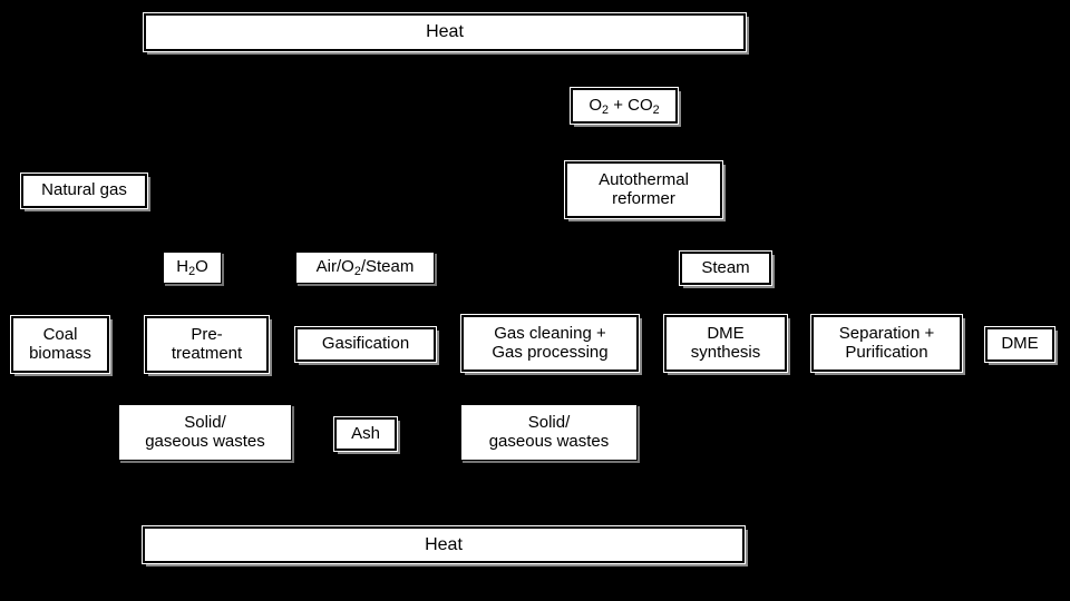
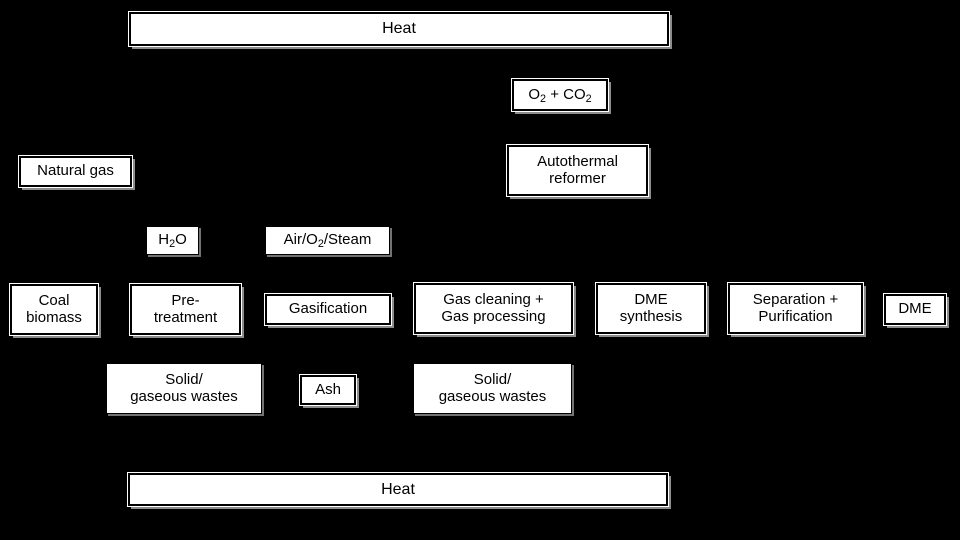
  Heat
  O2 + CO2
  Natural gas
  Autothermal
  reformer
  H2O
  Air/O2/Steam
- Steam
  Coal
  biomass
  Pre-
  treatment
  Gasification
  Gas cleaning +
  Gas processing
  DME
  synthesis
  Separation +
  Purification
  DME
  Solid/
  gaseous wastes
  Ash
  Solid/
  gaseous wastes
  Heat
